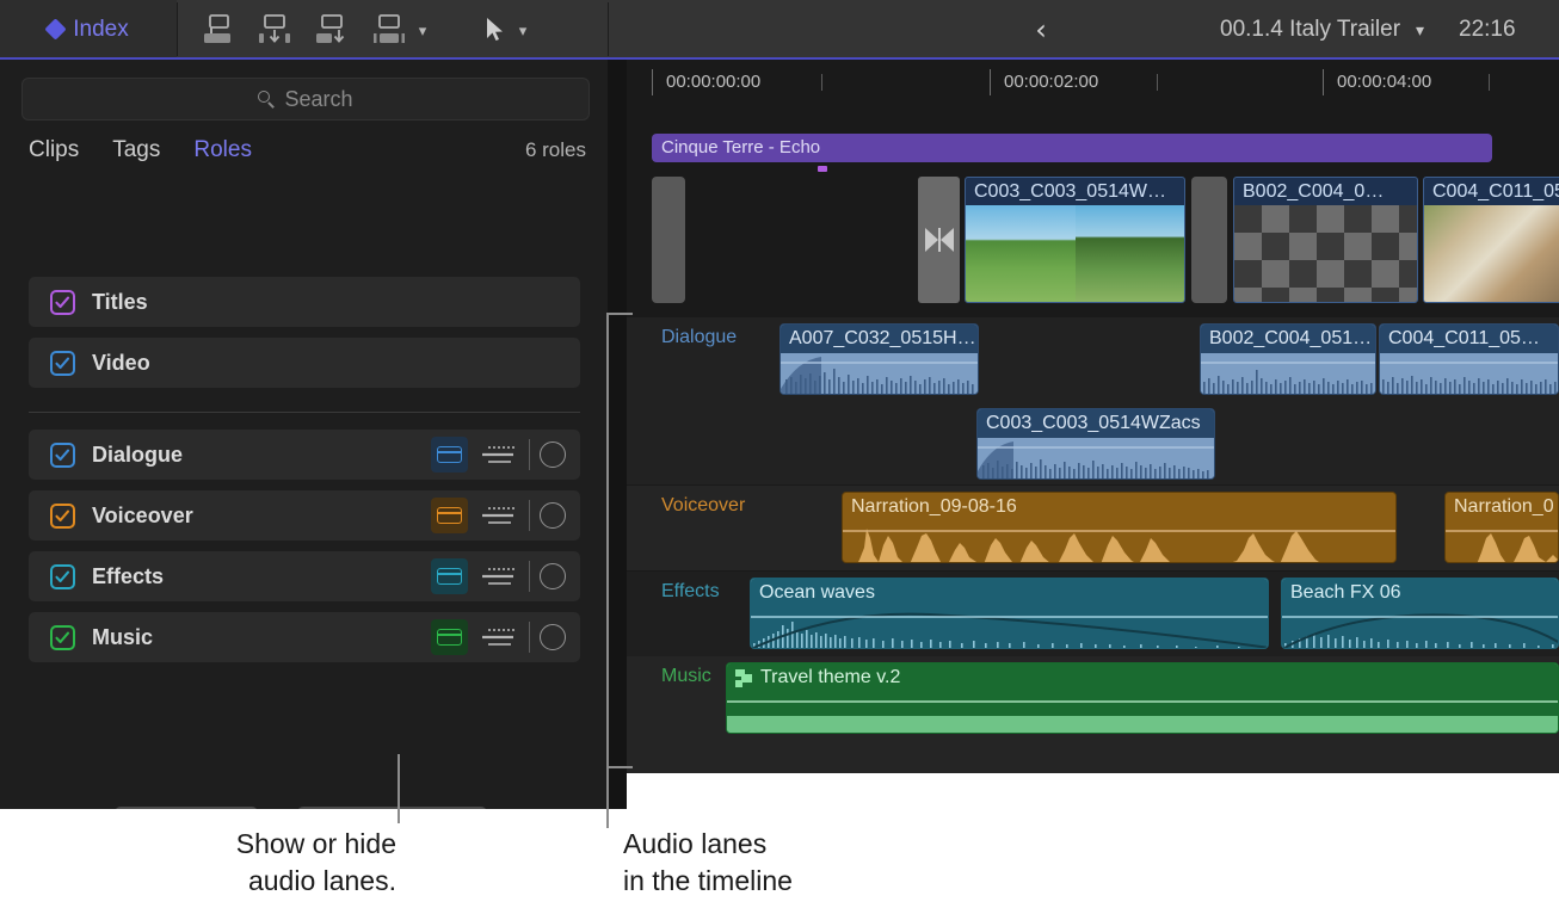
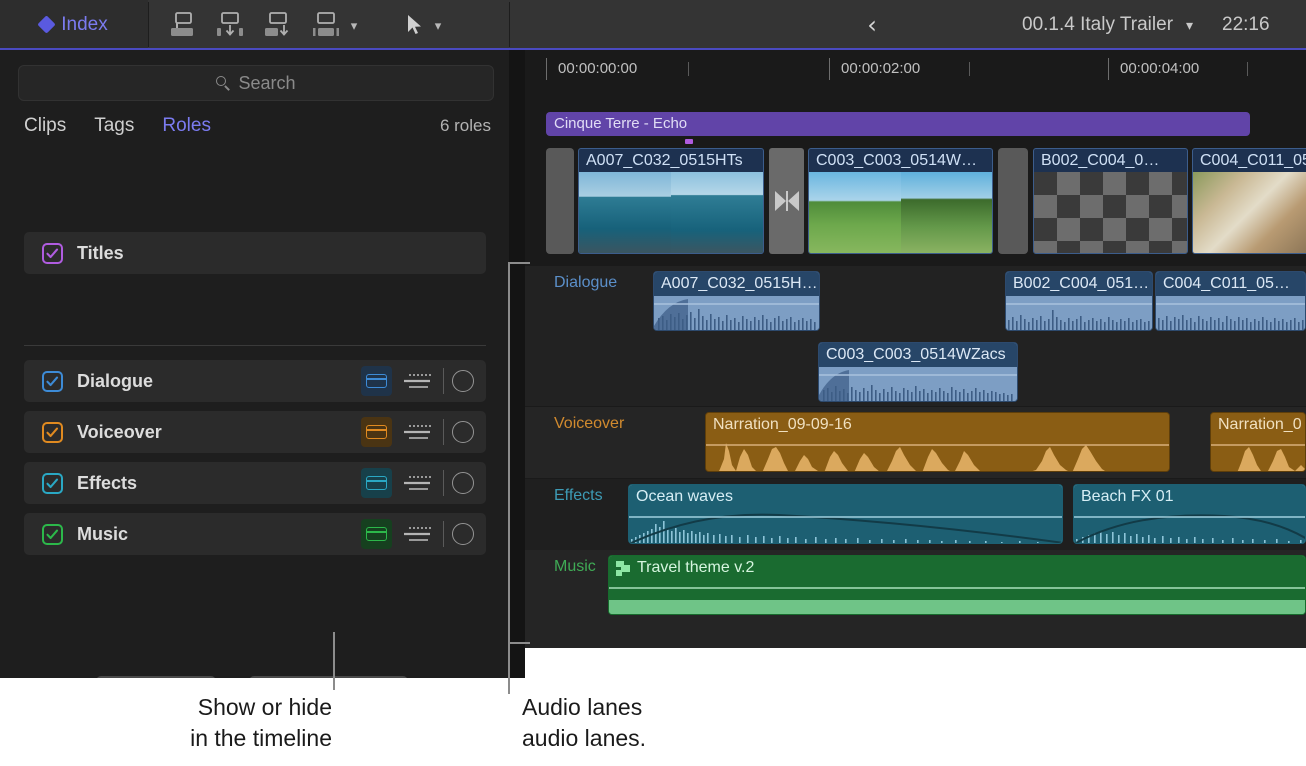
  Index
  ▾
  ▾
  ‹
  00.1.4 Italy Trailer
  ▾
  22:16
  Search
  Clips
  Tags
  Roles
  6 roles
  Titles
- Video
  Dialogue
  Voiceover
  Effects
  Music
  00:00:00:00
  00:00:02:00
  00:00:04:00
  Cinque Terre - Echo
+ A007_C032_0515HTs
  C003_C003_0514W…
  B002_C004_0…
  C004_C011_0
  Dialogue
  A007_C032_0515H…
  B002_C004_051…
  C004_C011_05…
  C003_C003_0514WZacs
  Voiceover
- Narration_09-08-16
+ Narration_09-09-16
  Narration_0
  Effects
  Ocean waves
- Beach FX 06
+ Beach FX 01
  Music
  Travel theme v.2
  Show or hide
- audio lanes.
+ in the timeline
  Audio lanes
- in the timeline
+ audio lanes.
